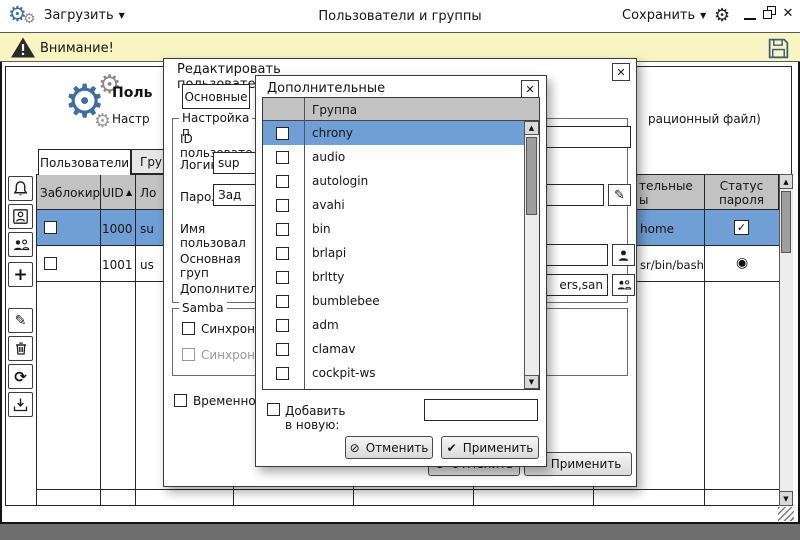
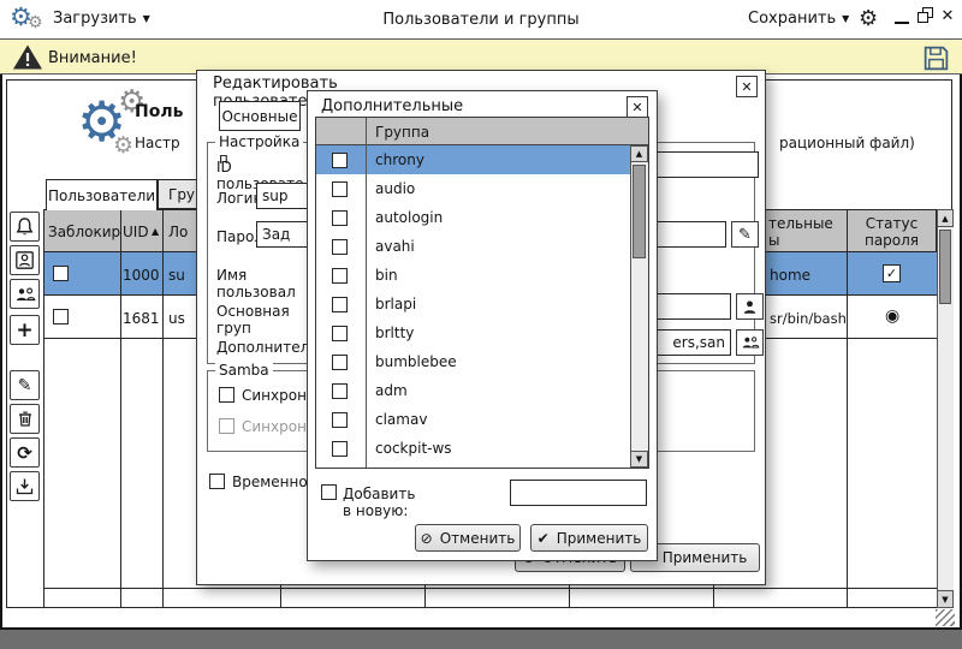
  ⚙
  ⚙
  Загрузить
  ▼
  Пользователи и группы
  Сохранить
  ▼
  ⚙
  ✕
  Внимание!
  ⚙
  ⚙
  ⚙
  Поль
  Настр
  рационный файл)
  Гру
  Пользователи
  Заблокир
  UID
  ▲
  Ло
  тельные
  ы
  Статус
  пароля
  1000
  su
  home
  ✓
- 1001
+ 1681
  us
  sr/bin/bash
  ◉
  ▲
  ▼
  +
  ✎
  ⟳
  ✕
  Основные
  Настройка п
  sup
  Зад
  ✎
  Имя пользовал
  Основная груп
  Дополнител
  ers,san
  Samba
  Синхрон
  Синхрон
  Временно
  Применить
  Дополнительные
  ✕
  Группа
  chrony
  audio
  autologin
  avahi
  bin
  brlapi
  brltty
  bumblebee
  adm
  clamav
  cockpit-ws
  ▲
  ▼
  Добавить в новую:
  ⊘
  Отменить
  ✔
  Применить
